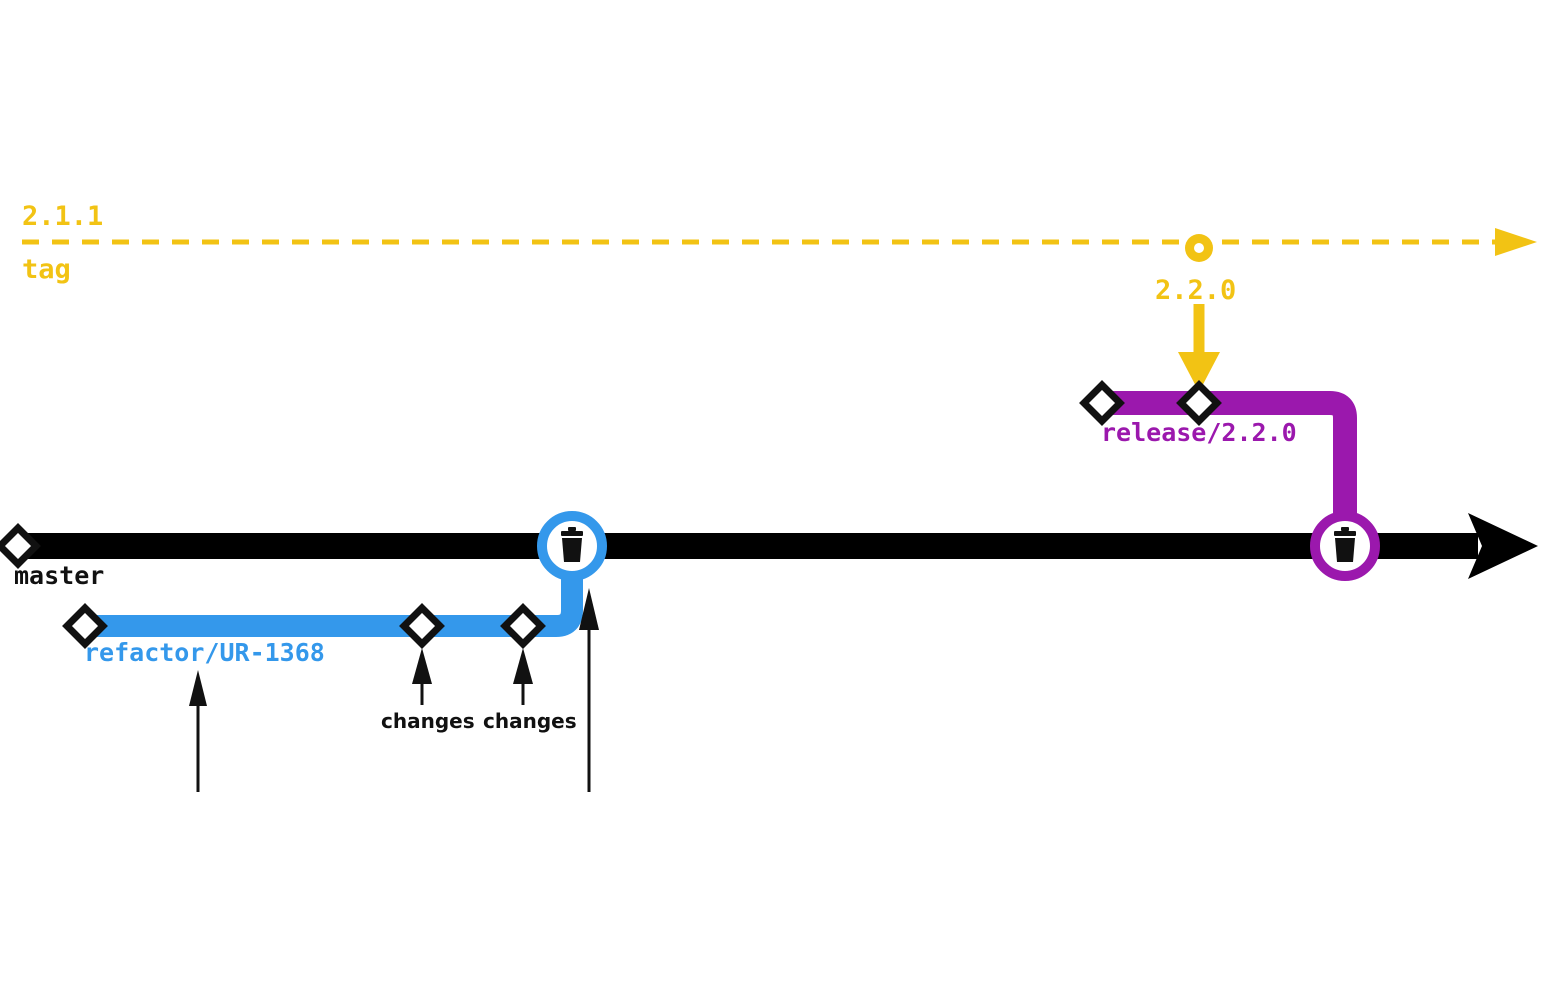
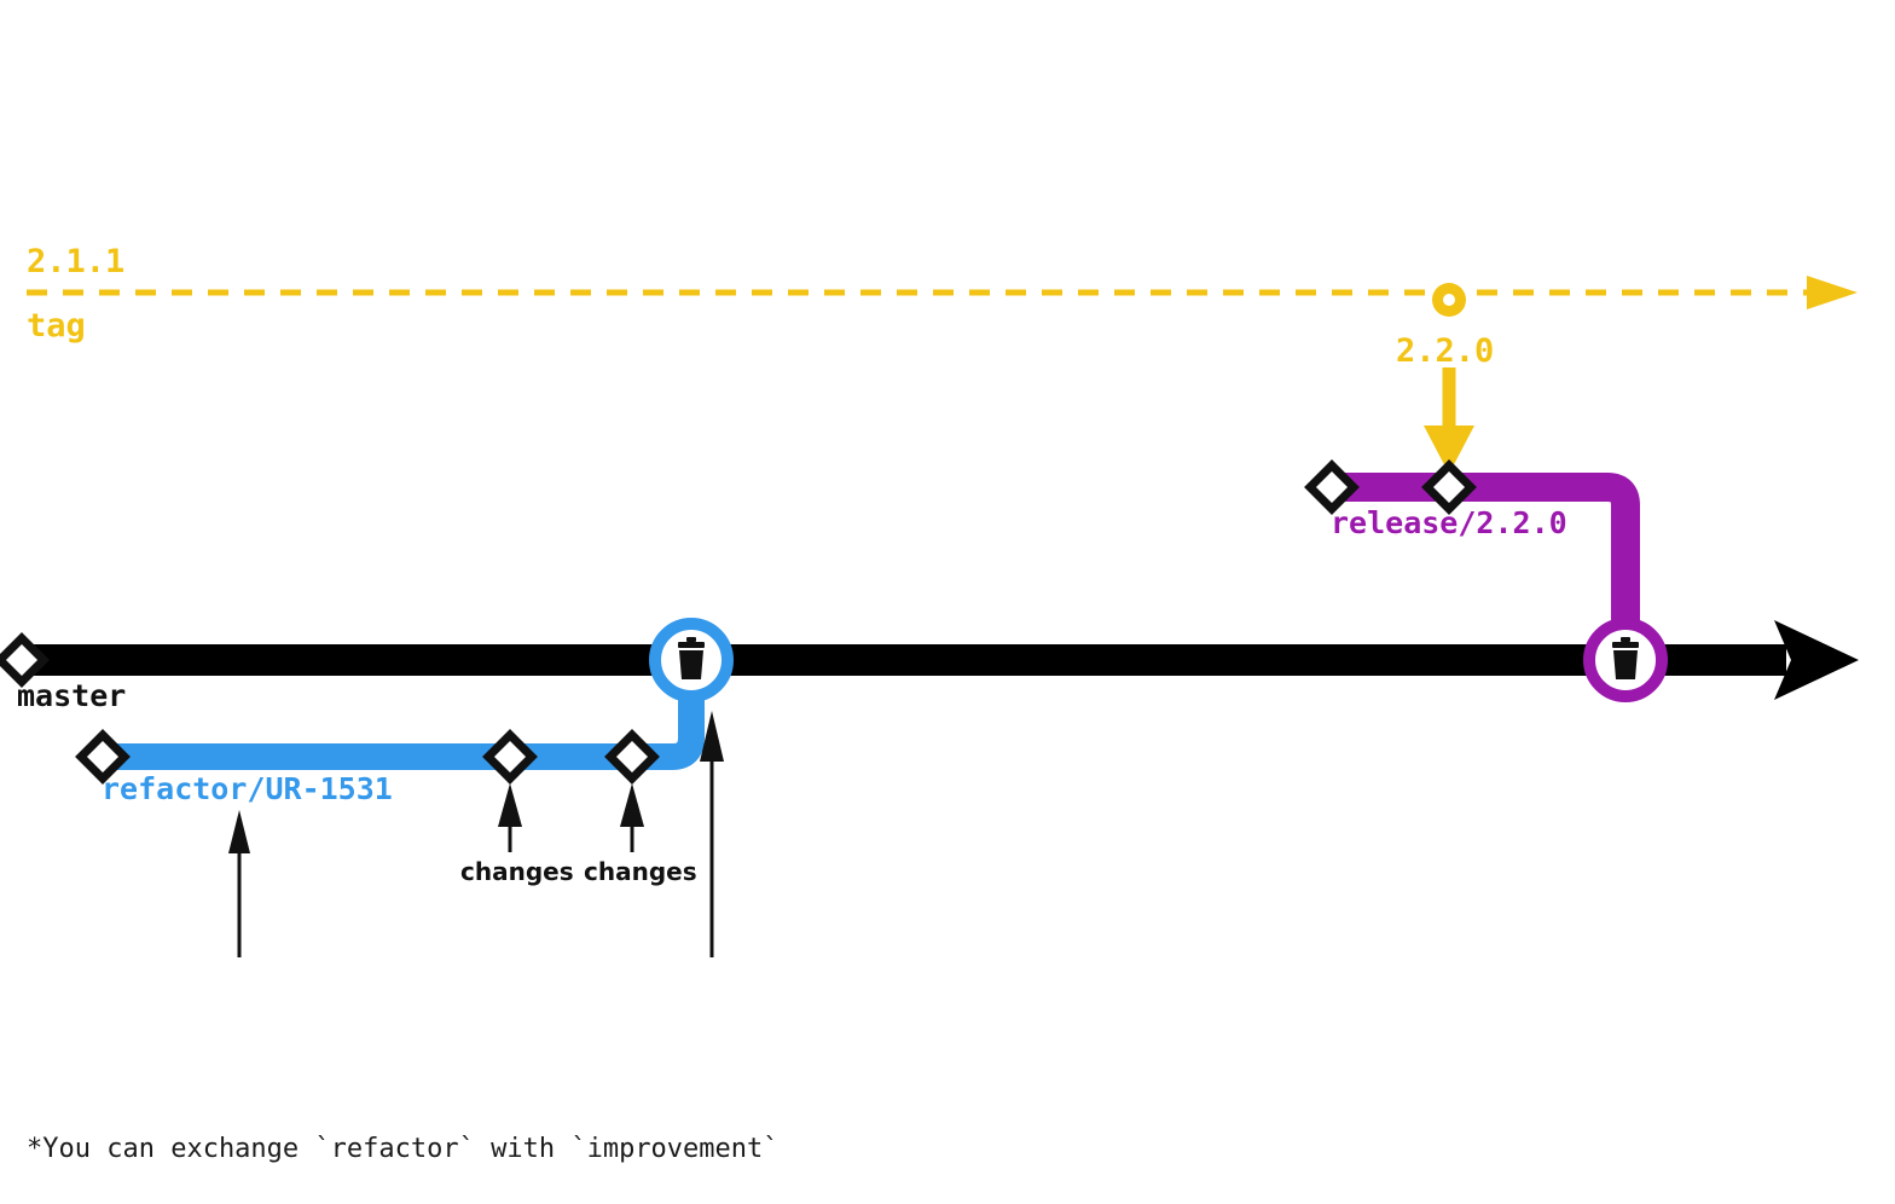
  2.1.1
  tag
  2.2.0
  release/2.2.0
  master
- refactor/UR-1368
+ refactor/UR-1531
  changes
  changes
+ *You can exchange `refactor` with `improvement`
